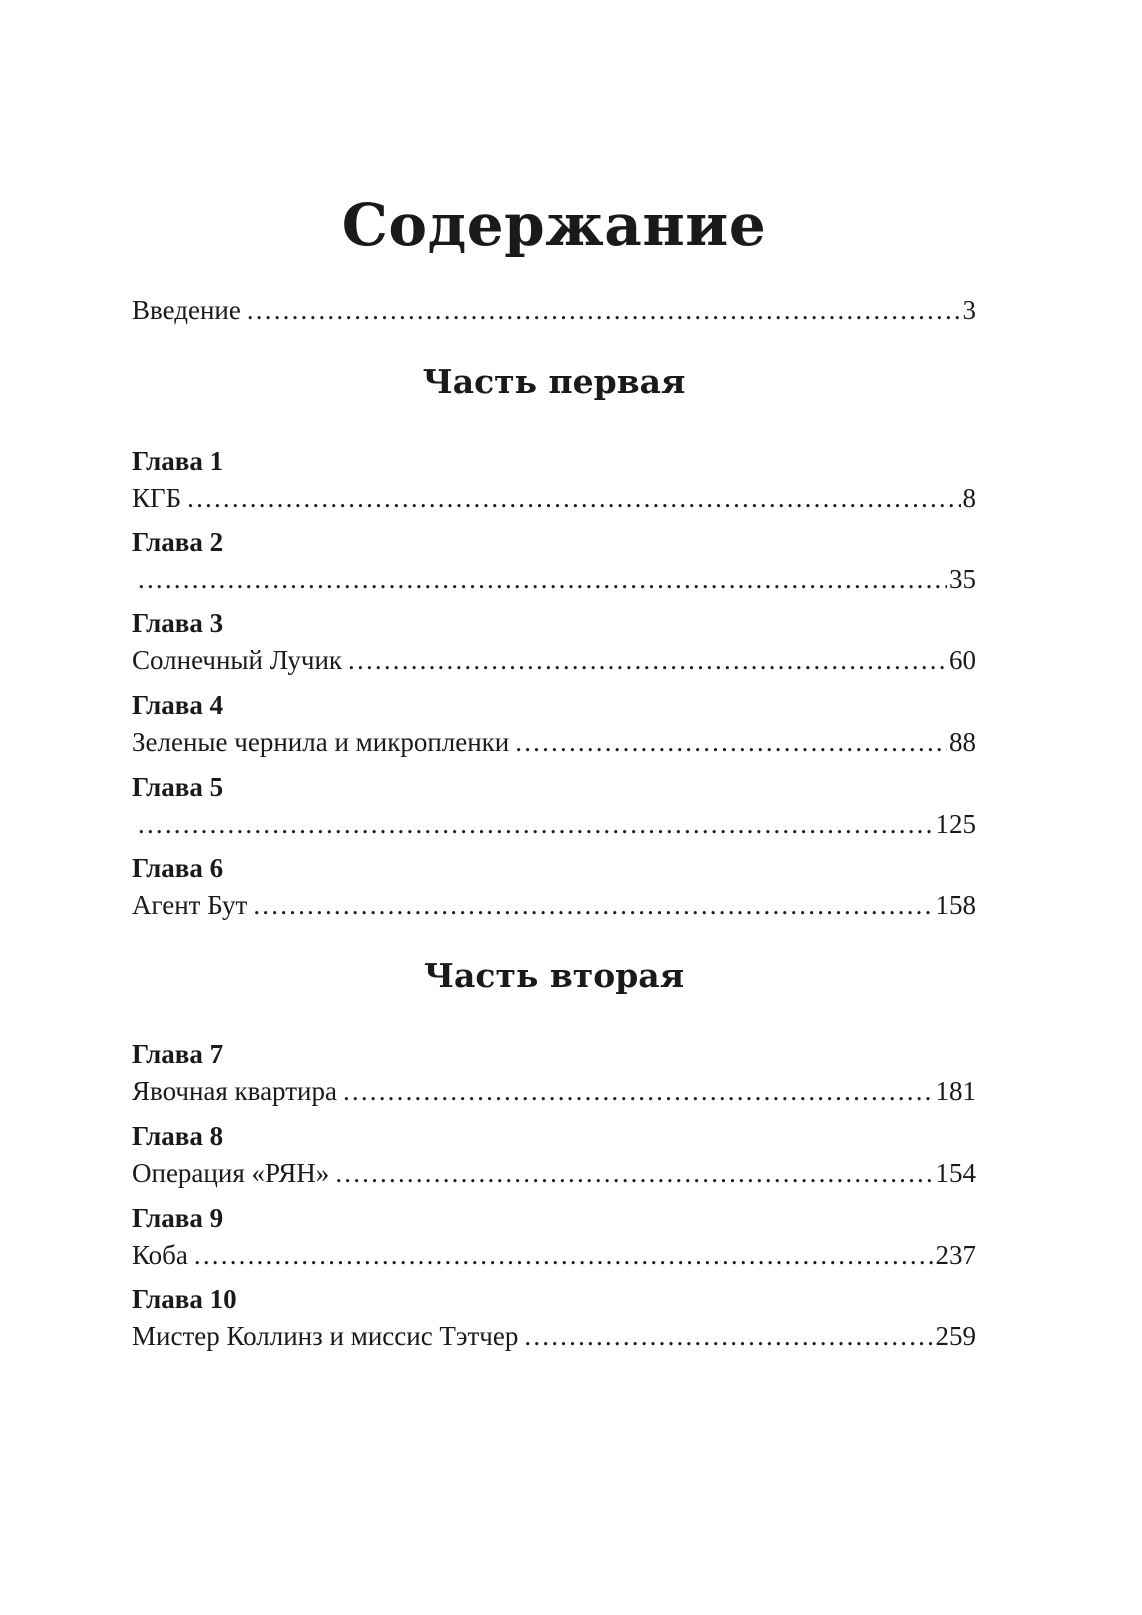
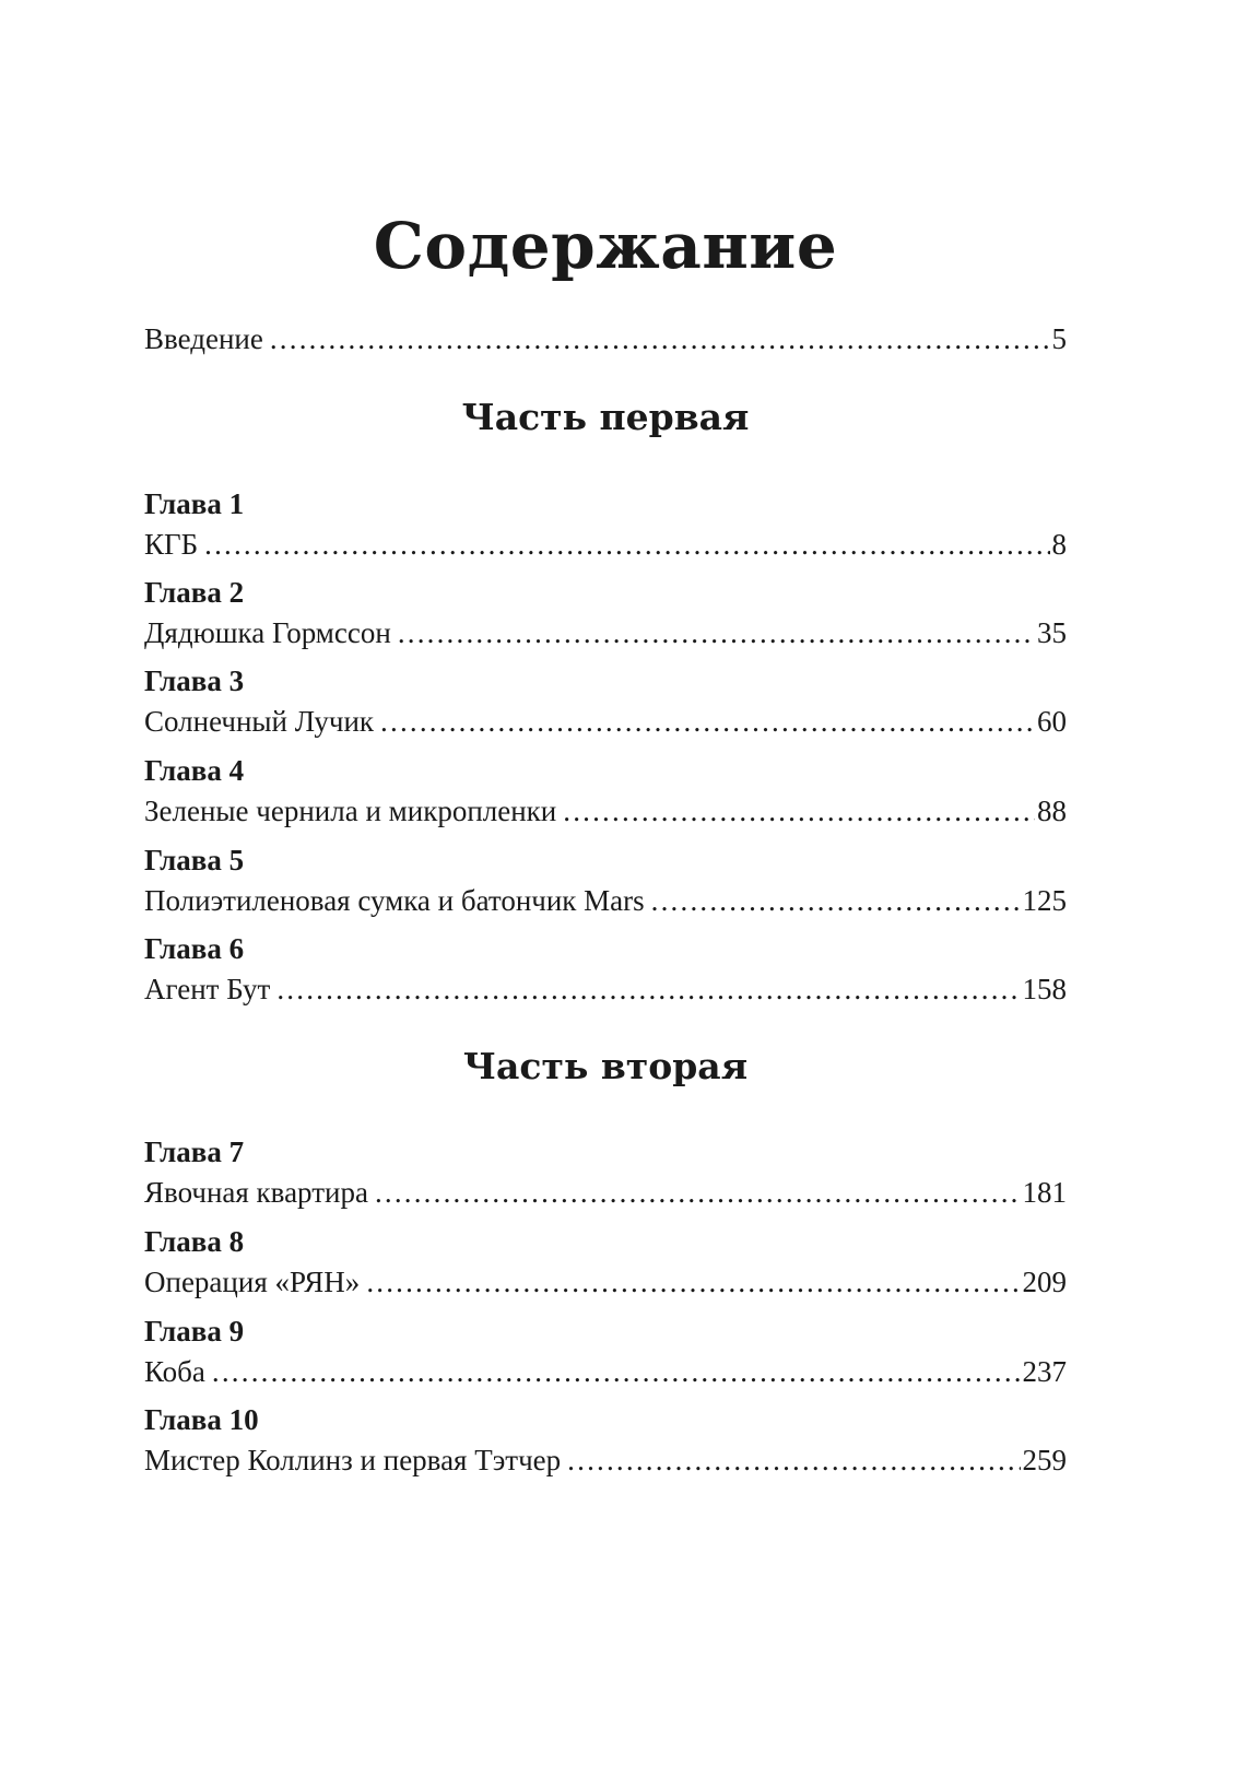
  Содержание
  Введение
- 3
+ 5
  Часть первая
  Глава 1
  КГБ
  8
  Глава 2
+ Дядюшка Гормссон
  35
  Глава 3
  Солнечный Лучик
  60
  Глава 4
  Зеленые чернила и микропленки
  88
  Глава 5
+ Полиэтиленовая сумка и батончик Mars
  125
  Глава 6
  Агент Бут
  158
  Часть вторая
  Глава 7
  Явочная квартира
  181
  Глава 8
  Операция «РЯН»
- 154
+ 209
  Глава 9
  Коба
  237
  Глава 10
- Мистер Коллинз и миссис Тэтчер
+ Мистер Коллинз и первая Тэтчер
  259
